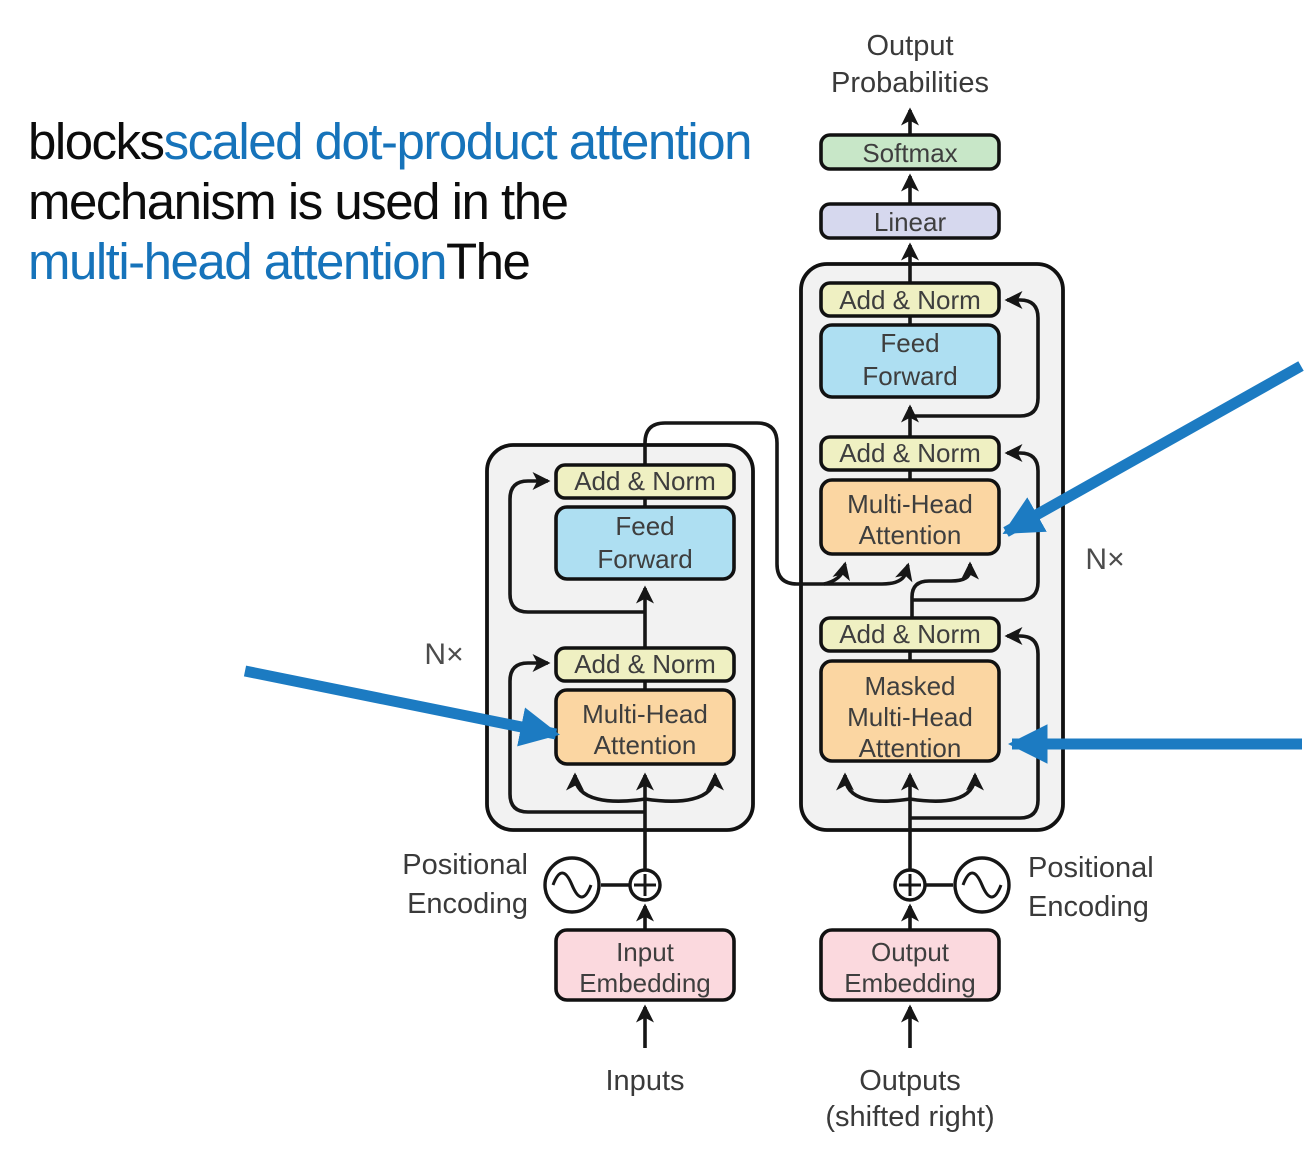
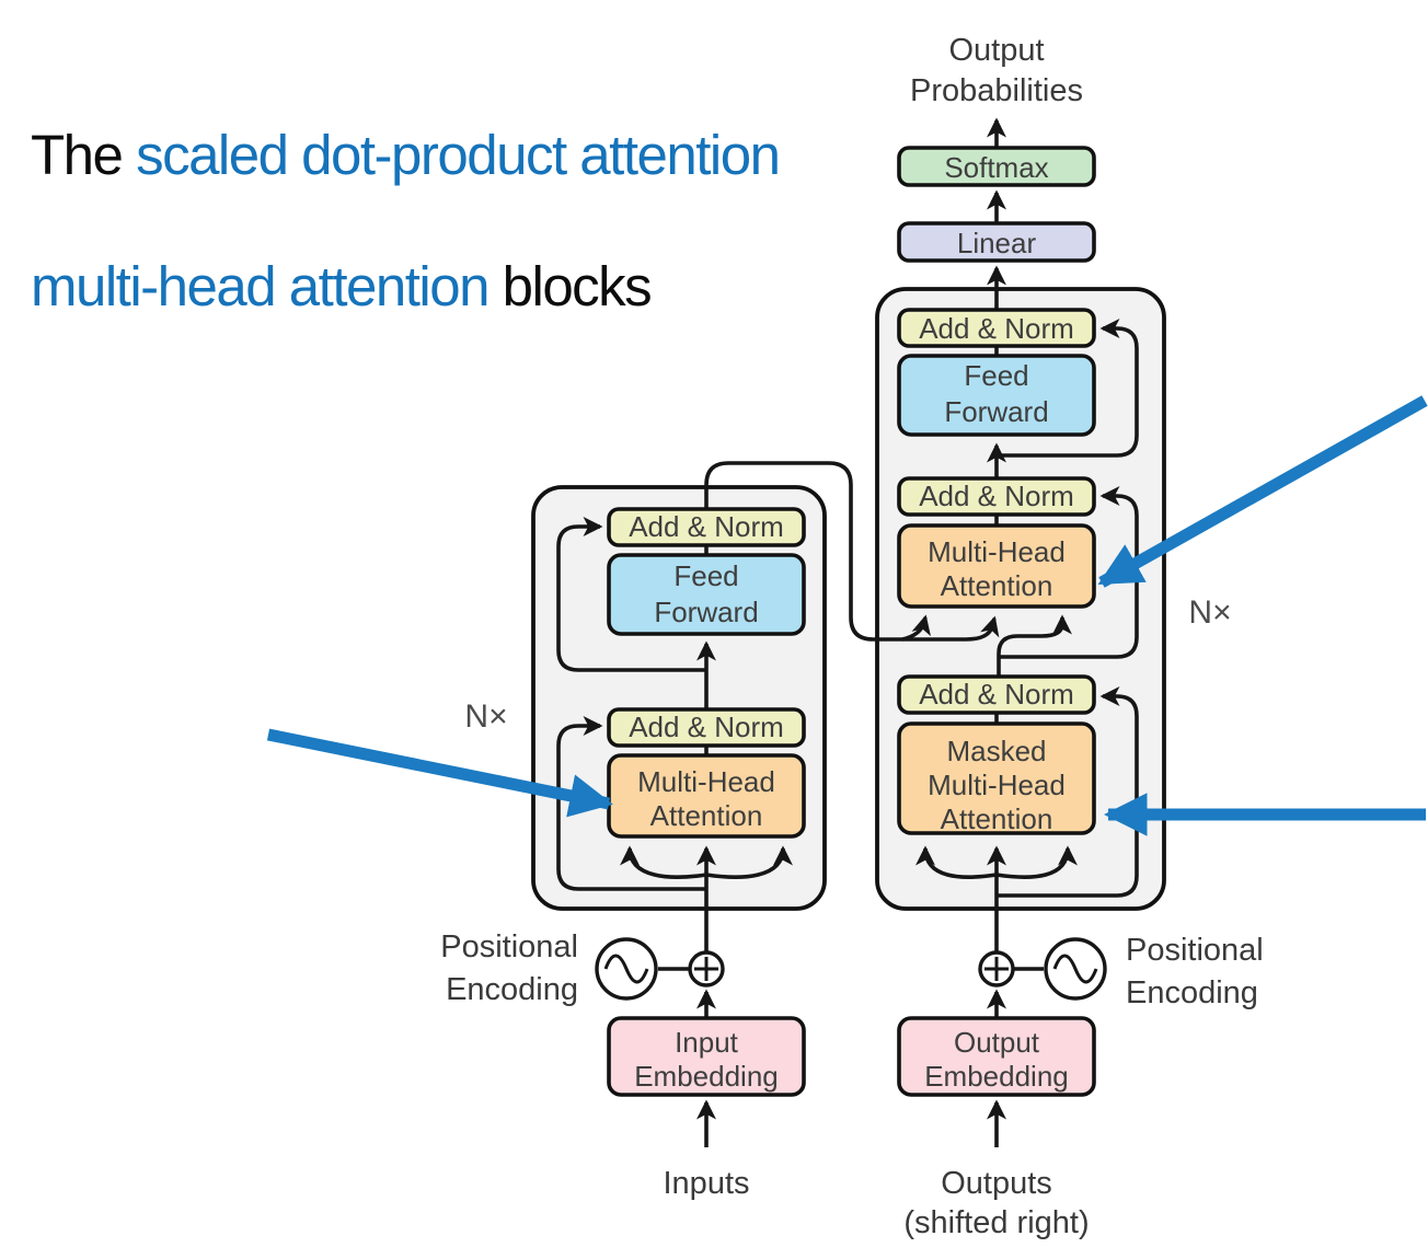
- blocksscaled dot-product attention
+ The scaled dot-product attention
- mechanism is used in the
- multi-head attentionThe
+ multi-head attention blocks
  Output
  Probabilities
  Softmax
  Linear
  Add & Norm
  Feed
  Forward
  Add & Norm
  Multi-Head
  Attention
  Add & Norm
  Masked
  Multi-Head
  Attention
  Output
  Embedding
  Add & Norm
  Feed
  Forward
  Add & Norm
  Multi-Head
  Attention
  Input
  Embedding
  Positional
  Encoding
  Positional
  Encoding
  Inputs
  Outputs
  (shifted right)
  N×
  N×
